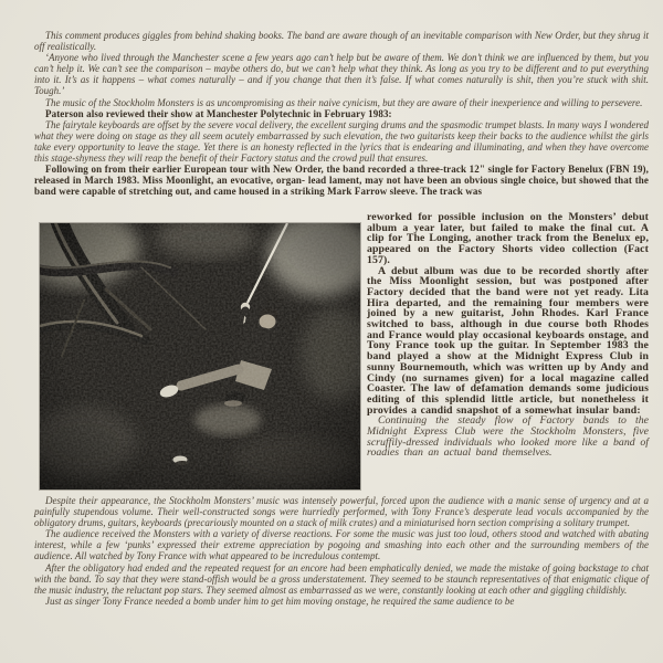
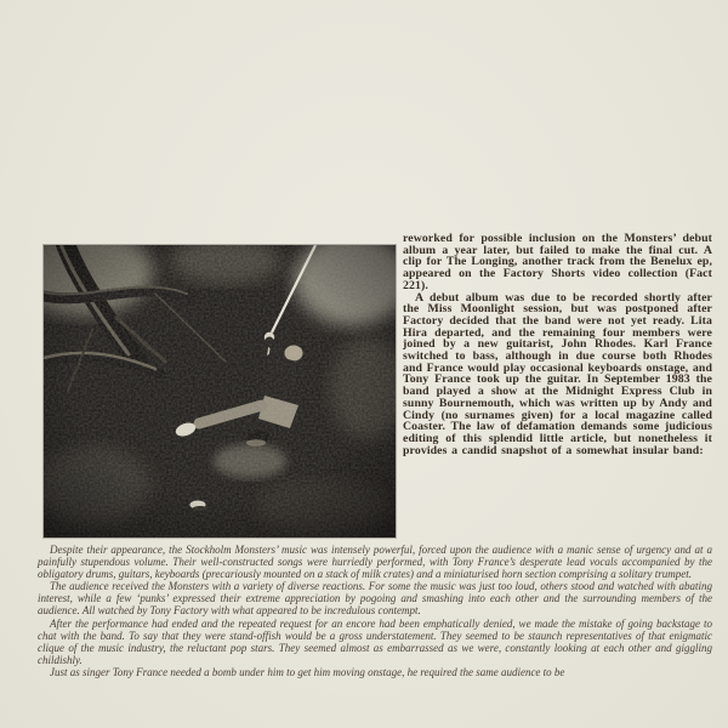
- This comment produces giggles from behind shaking books. The band are aware though of an inevitable comparison with New Order, but they shrug it off realistically.
- ‘Anyone who lived through the Manchester scene a few years ago can’t help but be aware of them. We don’t think we are influenced by them, but you can’t help it. We can’t see the comparison – maybe others do, but we can’t help what they think. As long as you try to be different and to put everything into it. It’s as it happens – what comes naturally – and if you change that then it’s false. If what comes naturally is shit, then you’re stuck with shit. Tough.’
- The music of the Stockholm Monsters is as uncompromising as their naive cynicism, but they are aware of their inexperience and willing to persevere.
- Paterson also reviewed their show at Manchester Polytechnic in February 1983:
- The fairytale keyboards are offset by the severe vocal delivery, the excellent surging drums and the spasmodic trumpet blasts. In many ways I wondered what they were doing on stage as they all seem acutely embarrassed by such elevation, the two guitarists keep their backs to the audience whilst the girls take every opportunity to leave the stage. Yet there is an honesty reflected in the lyrics that is endearing and illuminating, and when they have overcome this stage-shyness they will reap the benefit of their Factory status and the crowd pull that ensures.
- Following on from their earlier European tour with New Order, the band recorded a three-track 12" single for Factory Benelux (FBN 19), released in March 1983. Miss Moonlight, an evocative, organ- lead lament, may not have been an obvious single choice, but showed that the band were capable of stretching out, and came housed in a striking Mark Farrow sleeve. The track was
- reworked for possible inclusion on the Monsters’ debut album a year later, but failed to make the final cut. A clip for The Longing, another track from the Benelux ep, appeared on the Factory Shorts video collection (Fact 157).
+ reworked for possible inclusion on the Monsters’ debut album a year later, but failed to make the final cut. A clip for The Longing, another track from the Benelux ep, appeared on the Factory Shorts video collection (Fact 221).
  A debut album was due to be recorded shortly after the Miss Moonlight session, but was postponed after Factory decided that the band were not yet ready. Lita Hira departed, and the remaining four members were joined by a new guitarist, John Rhodes. Karl France switched to bass, although in due course both Rhodes and France would play occasional keyboards onstage, and Tony France took up the guitar. In September 1983 the band played a show at the Midnight Express Club in sunny Bournemouth, which was written up by Andy and Cindy (no surnames given) for a local magazine called Coaster. The law of defamation demands some judicious editing of this splendid little article, but nonetheless it provides a candid snapshot of a somewhat insular band:
- Continuing the steady flow of Factory bands to the Midnight Express Club were the Stockholm Monsters, five scruffily-dressed individuals who looked more like a band of roadies than an actual band themselves.
  Despite their appearance, the Stockholm Monsters’ music was intensely powerful, forced upon the audience with a manic sense of urgency and at a painfully stupendous volume. Their well-constructed songs were hurriedly performed, with Tony France’s desperate lead vocals accompanied by the obligatory drums, guitars, keyboards (precariously mounted on a stack of milk crates) and a miniaturised horn section comprising a solitary trumpet.
- The audience received the Monsters with a variety of diverse reactions. For some the music was just too loud, others stood and watched with abating interest, while a few ‘punks’ expressed their extreme appreciation by pogoing and smashing into each other and the surrounding members of the audience. All watched by Tony France with what appeared to be incredulous contempt.
+ The audience received the Monsters with a variety of diverse reactions. For some the music was just too loud, others stood and watched with abating interest, while a few ‘punks’ expressed their extreme appreciation by pogoing and smashing into each other and the surrounding members of the audience. All watched by Tony Factory with what appeared to be incredulous contempt.
- After the obligatory had ended and the repeated request for an encore had been emphatically denied, we made the mistake of going backstage to chat with the band. To say that they were stand-offish would be a gross understatement. They seemed to be staunch representatives of that enigmatic clique of the music industry, the reluctant pop stars. They seemed almost as embarrassed as we were, constantly looking at each other and giggling childishly.
+ After the performance had ended and the repeated request for an encore had been emphatically denied, we made the mistake of going backstage to chat with the band. To say that they were stand-offish would be a gross understatement. They seemed to be staunch representatives of that enigmatic clique of the music industry, the reluctant pop stars. They seemed almost as embarrassed as we were, constantly looking at each other and giggling childishly.
  Just as singer Tony France needed a bomb under him to get him moving onstage, he required the same audience to be
